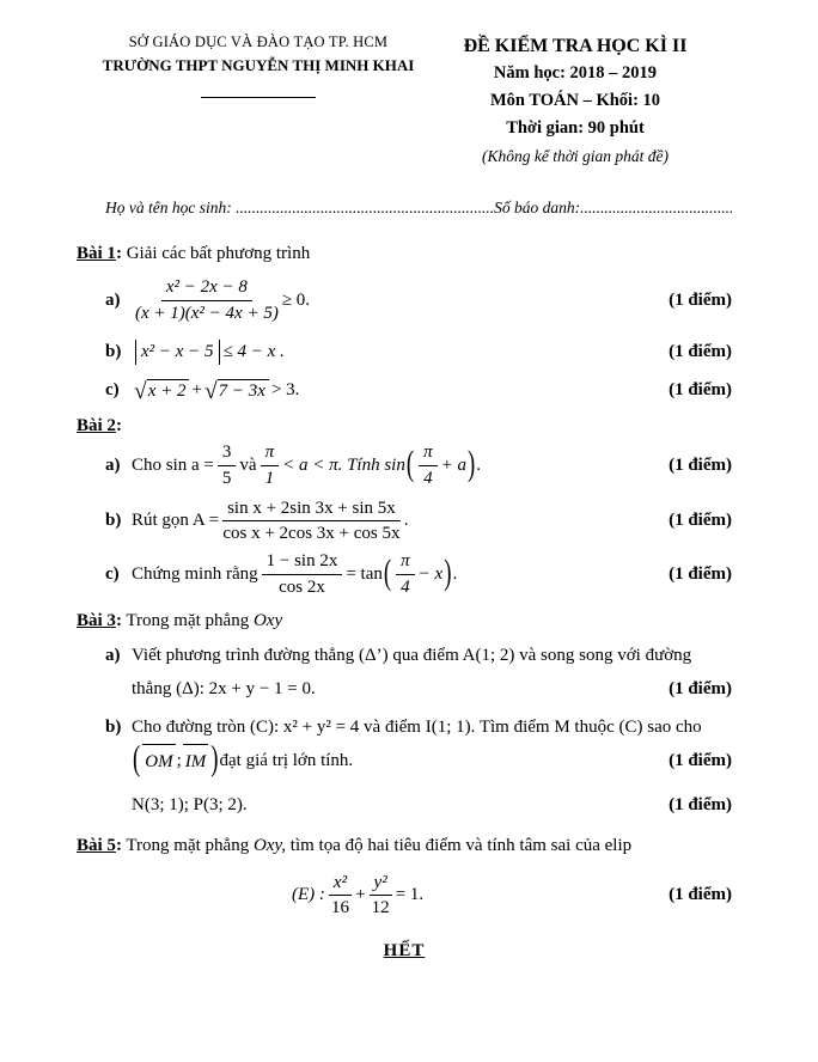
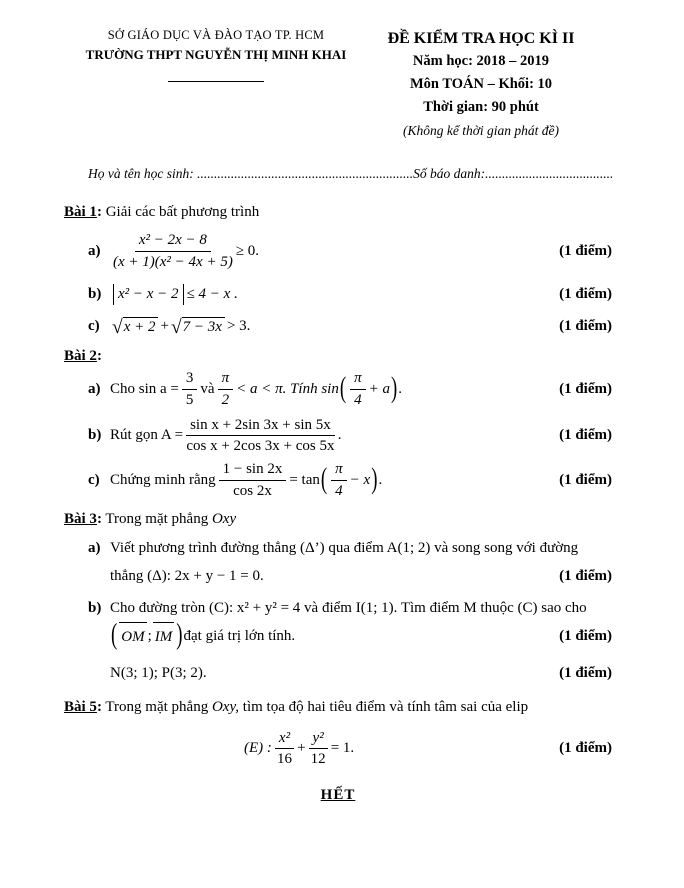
  SỞ GIÁO DỤC VÀ ĐÀO TẠO TP. HCM
  TRƯỜNG THPT NGUYỄN THỊ MINH KHAI
  ĐỀ KIỂM TRA HỌC KÌ II
  Năm học: 2018 – 2019
  Môn TOÁN – Khối: 10
  Thời gian: 90 phút
  (Không kể thời gian phát đề)
  Họ và tên học sinh: ................................................................Số báo danh:......................................
  Bài 1: Giải các bất phương trình
  a)
  x² − 2x − 8
  (x + 1)(x² − 4x + 5)
  ≥ 0.
  (1 điểm)
  b)
- x² − x − 5
+ x² − x − 2
  ≤ 4 − x .
  (1 điểm)
  c)
  √
  x + 2
  +
  √
  7 − 3x
  > 3.
  (1 điểm)
  Bài 2:
  a)
  Cho sin a =
  3
  5
  và
  π
- 1
+ 2
  < a < π. Tính sin
  (
  π
  4
  + a
  )
  .
  (1 điểm)
  b)
  Rút gọn A =
  sin x + 2sin 3x + sin 5x
  cos x + 2cos 3x + cos 5x
  .
  (1 điểm)
  c)
  Chứng minh rằng
  1 − sin 2x
  cos 2x
  = tan
  (
  π
  4
  − x
  )
  .
  (1 điểm)
  Bài 3: Trong mặt phẳng Oxy
  a)
  Viết phương trình đường thẳng (Δ’) qua điểm A(1; 2) và song song với đường
  thẳng (Δ): 2x + y − 1 = 0.
  (1 điểm)
  b)
  Cho đường tròn (C): x² + y² = 4 và điểm I(1; 1). Tìm điểm M thuộc (C) sao cho
  (
  OM
  ;
  IM
  )
  đạt giá trị lớn tính.
  (1 điểm)
  N(3; 1); P(3; 2).
  (1 điểm)
  Bài 5: Trong mặt phẳng Oxy, tìm tọa độ hai tiêu điểm và tính tâm sai của elip
  (E) :
  x²
  16
  +
  y²
  12
  = 1.
  (1 điểm)
  HẾT
